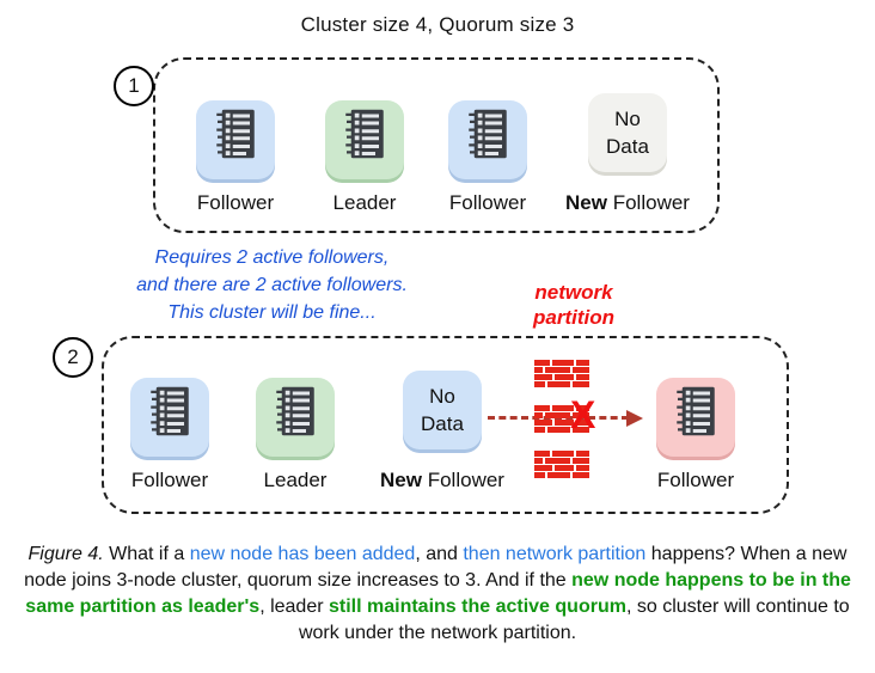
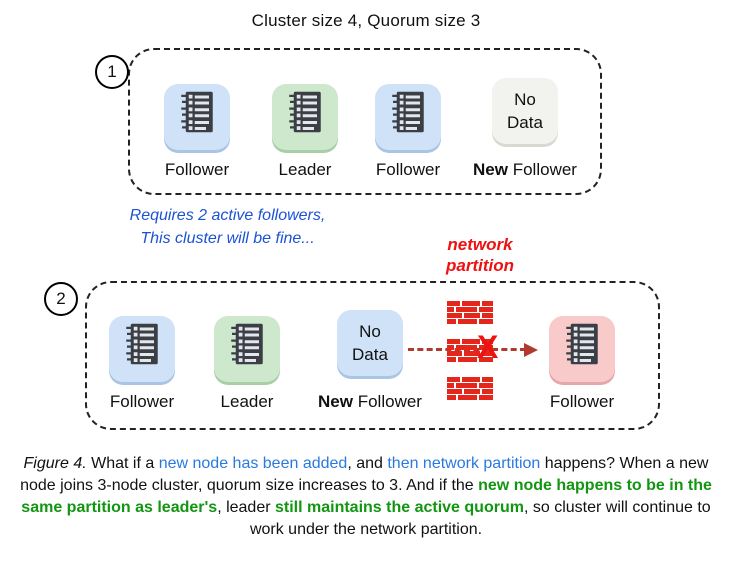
  Cluster size 4, Quorum size 3
  1
  Follower
  Leader
  Follower
  No
  Data
  New Follower
  Requires 2 active followers,
- and there are 2 active followers.
  This cluster will be fine...
  network
  partition
  2
  Follower
  Leader
  No
  Data
  New Follower
  X
  Follower
  Figure 4. What if a new node has been added, and then network partition happens? When a new node joins 3-node cluster, quorum size increases to 3. And if the new node happens to be in the same partition as leader's, leader still maintains the active quorum, so cluster will continue to work under the network partition.
